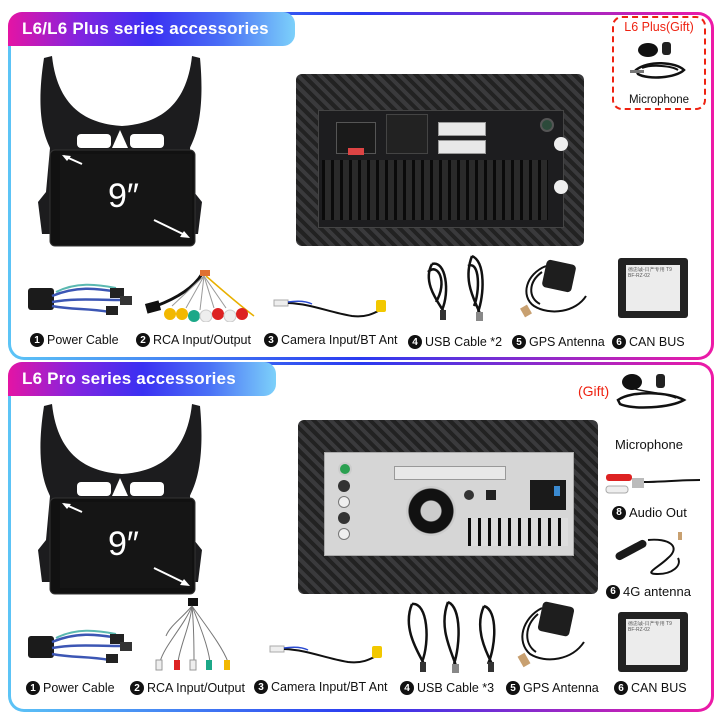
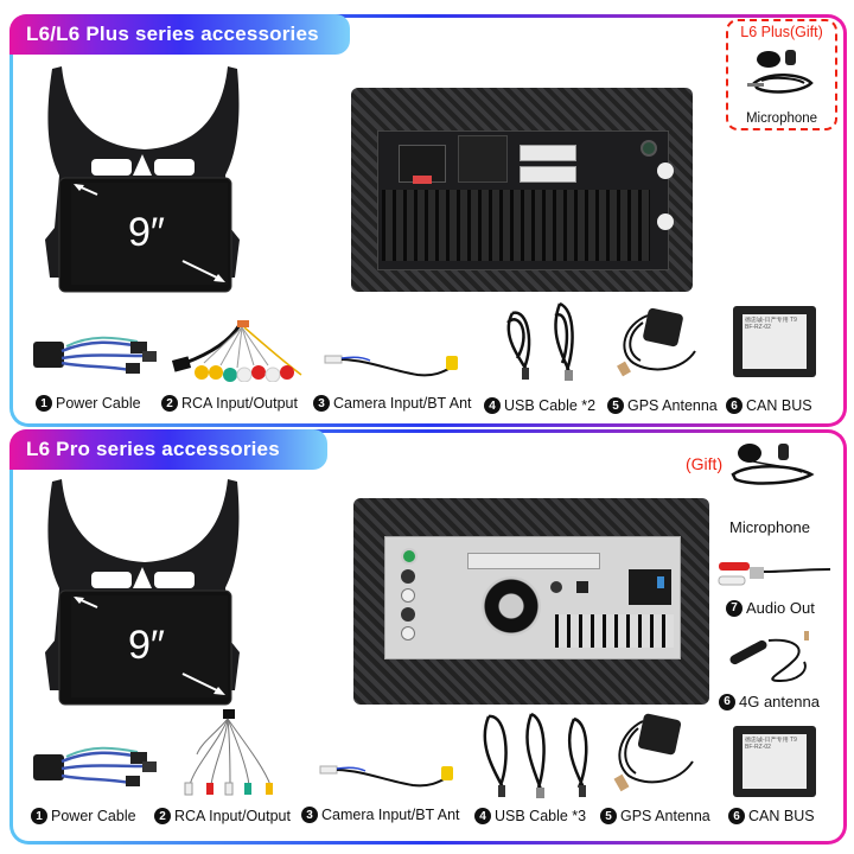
  L6/L6 Plus series accessories
  9″
  L6 Plus(Gift)
  Microphone
  1
  Power Cable
  2
  RCA Input/Output
  3
  Camera Input/BT Ant
  4
  USB Cable *2
  5
  GPS Antenna
  6
  CAN BUS
  L6 Pro series accessories
  9″
  (Gift)
  Microphone
- 8
+ 7
  Audio Out
  6
  4G antenna
  1
  Power Cable
  2
  RCA Input/Output
  3
  Camera Input/BT Ant
  4
  USB Cable *3
  5
  GPS Antenna
  6
  CAN BUS
